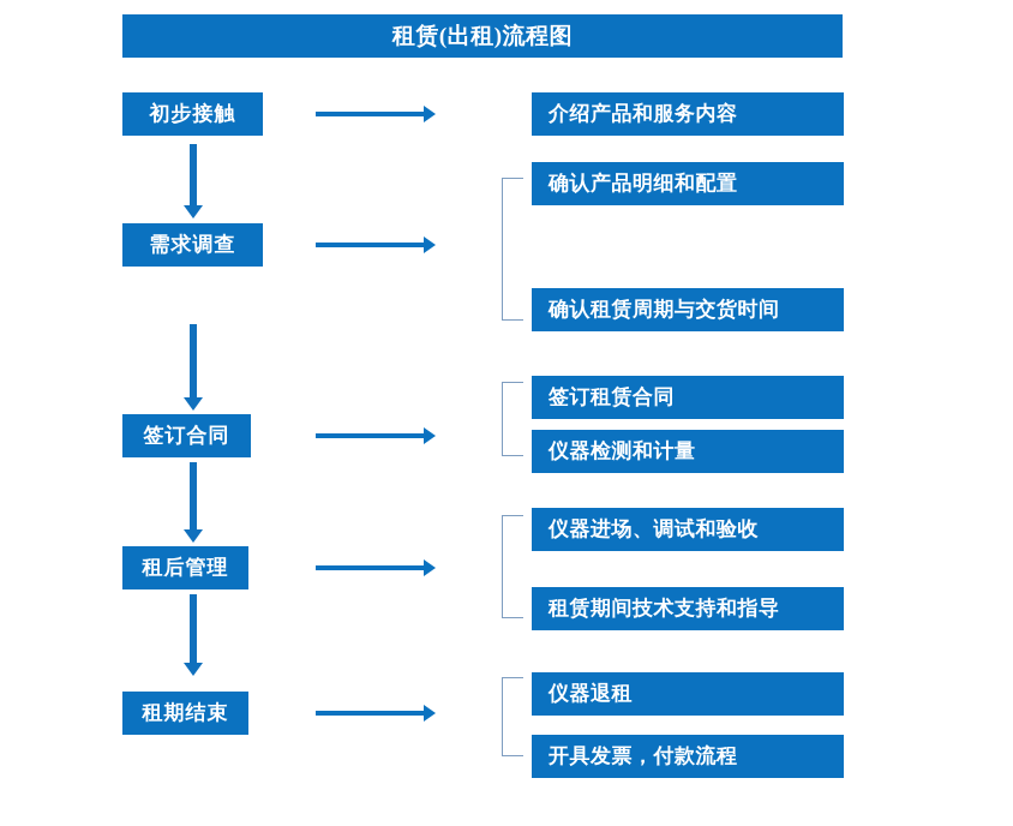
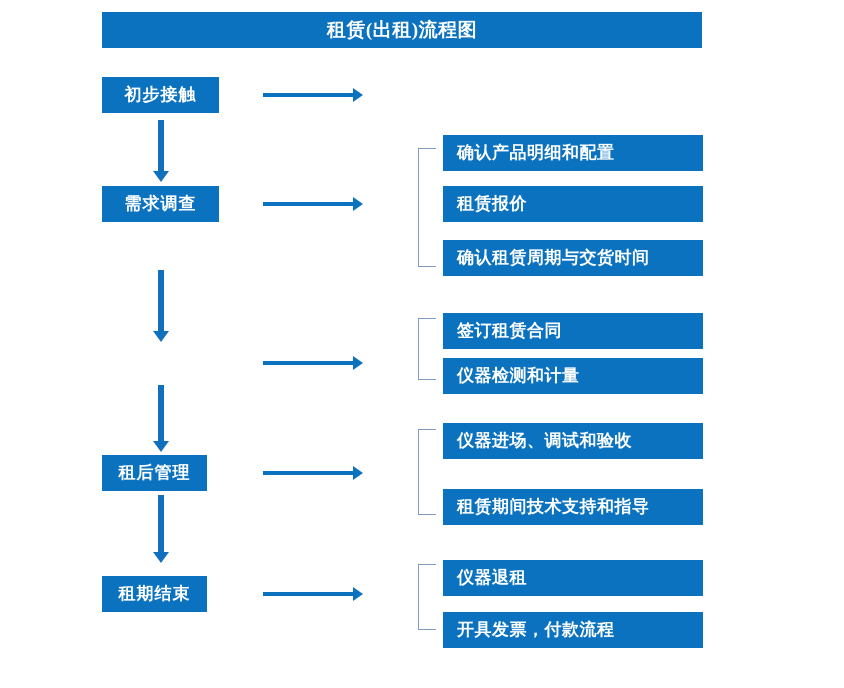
  租赁(出租)流程图
  初步接触
  需求调查
- 签订合同
  租后管理
  租期结束
- 介绍产品和服务内容
  确认产品明细和配置
+ 租赁报价
  确认租赁周期与交货时间
  签订租赁合同
  仪器检测和计量
  仪器进场、调试和验收
  租赁期间技术支持和指导
  仪器退租
  开具发票，付款流程
